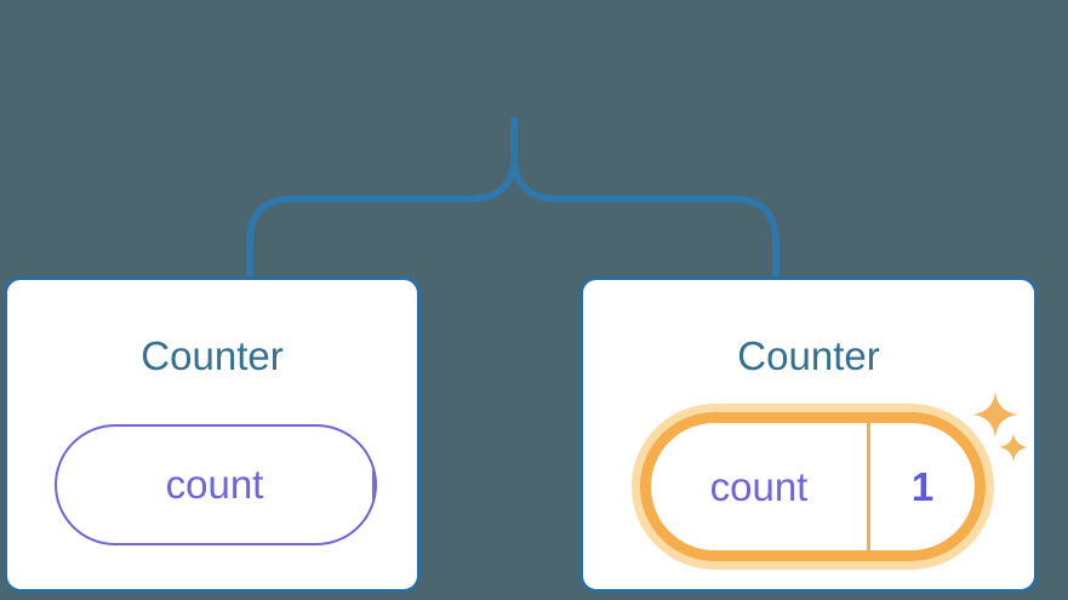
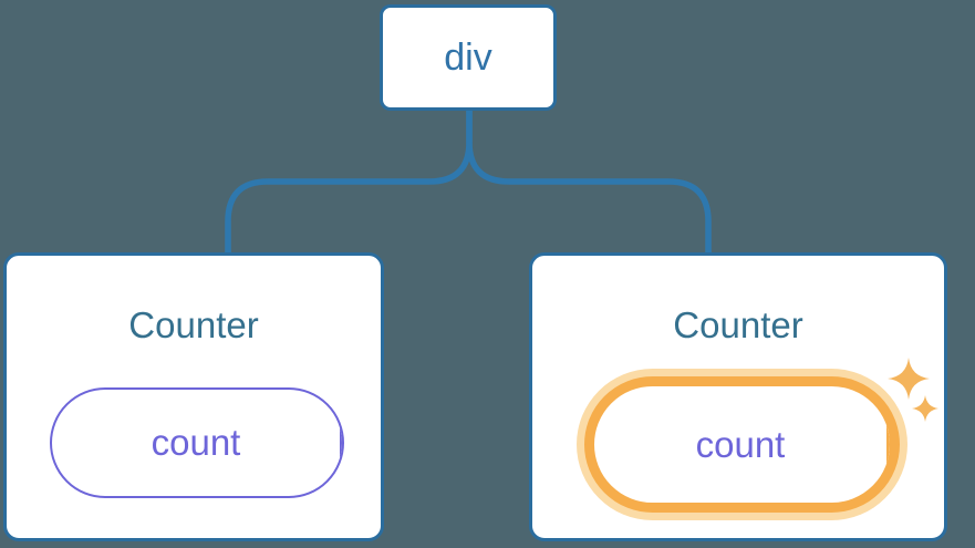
+ div
  Counter
  count
  Counter
  count
- 1
